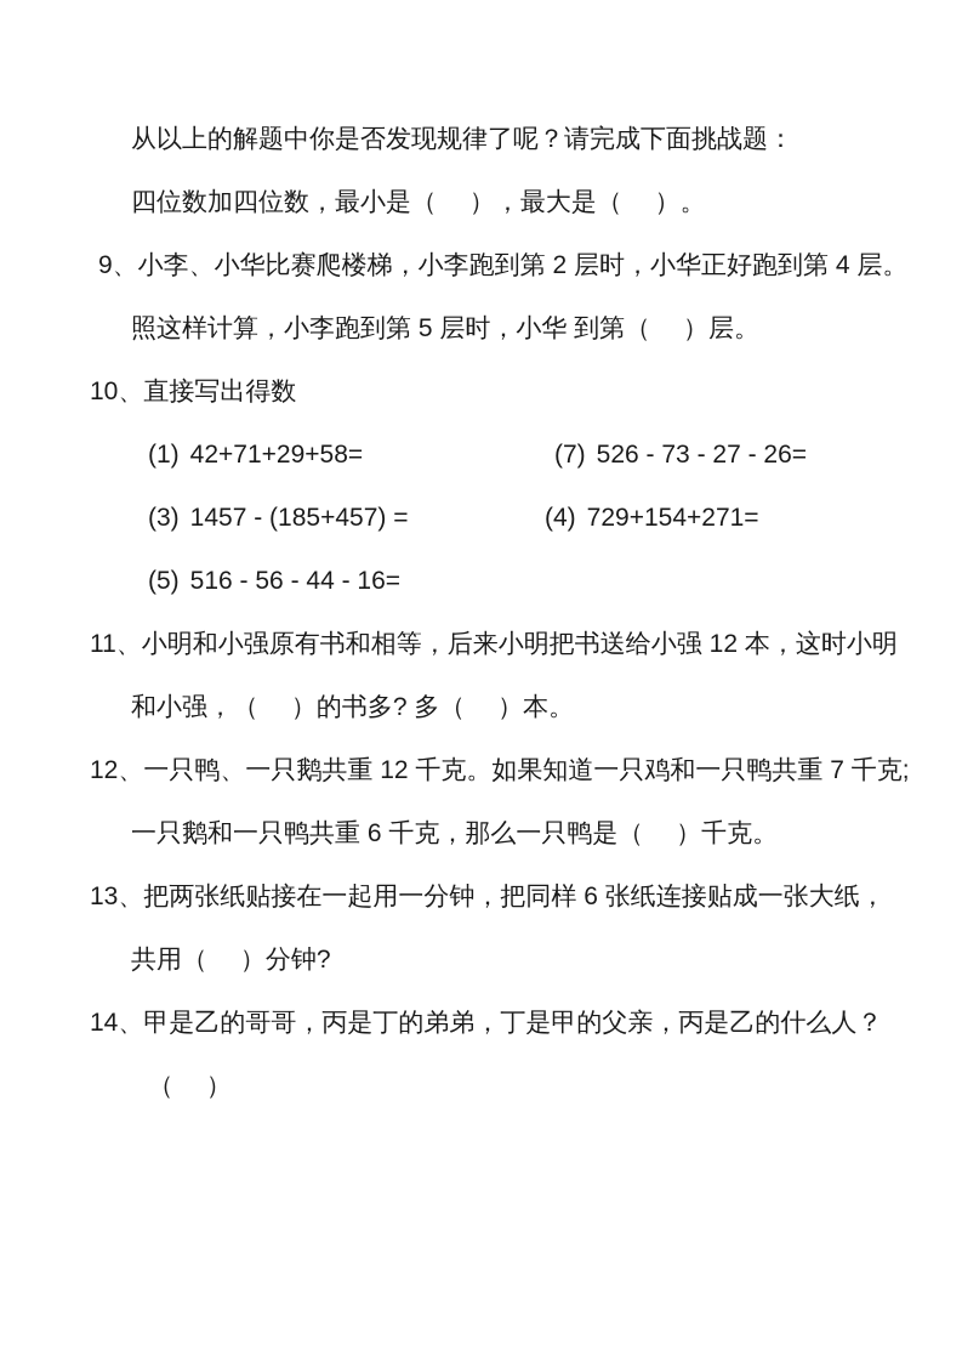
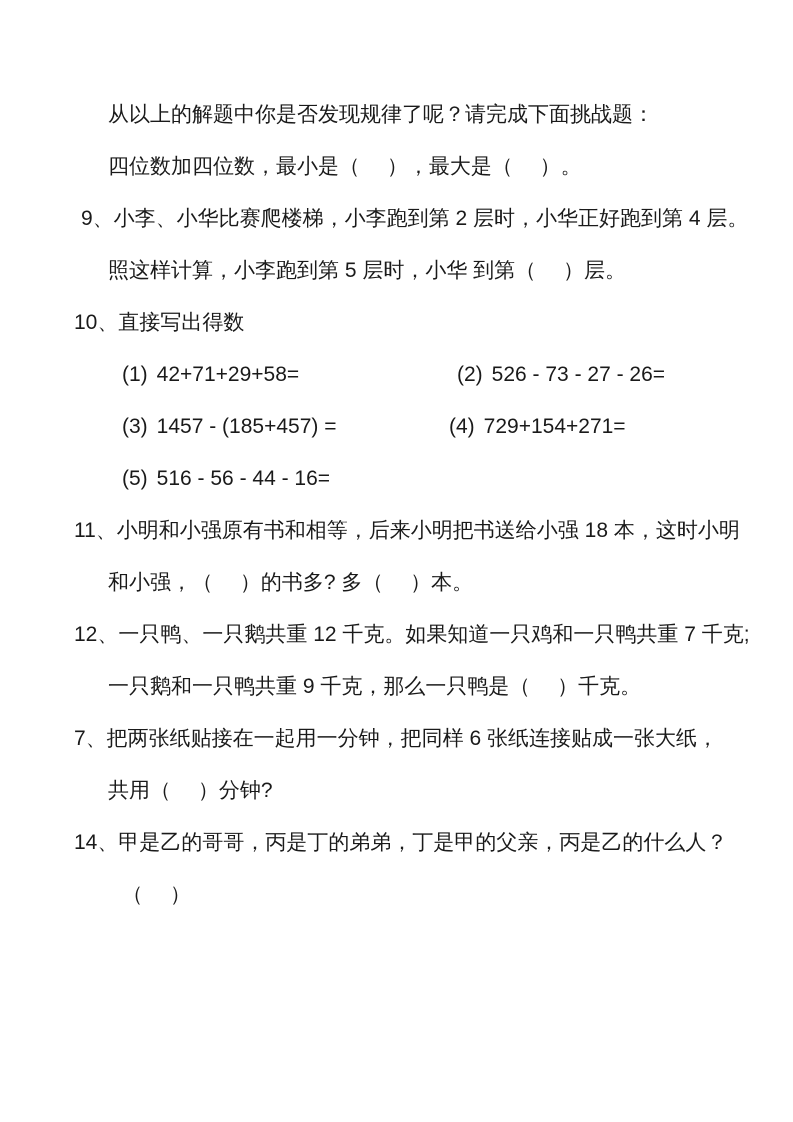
  从以上的解题中你是否发现规律了呢？请完成下面挑战题：
  四位数加四位数，最小是（ ），最大是（ ）。
  9、小李、小华比赛爬楼梯，小李跑到第 2 层时，小华正好跑到第 4 层。
  照这样计算，小李跑到第 5 层时，小华 到第（ ）层。
  10、直接写出得数
  (1) 42+71+29+58=
- (7) 526 - 73 - 27 - 26=
+ (2) 526 - 73 - 27 - 26=
  (3) 1457 - (185+457) =
  (4) 729+154+271=
  (5) 516 - 56 - 44 - 16=
- 11、小明和小强原有书和相等，后来小明把书送给小强 12 本，这时小明
+ 11、小明和小强原有书和相等，后来小明把书送给小强 18 本，这时小明
  和小强，（ ）的书多? 多（ ）本。
  12、一只鸭、一只鹅共重 12 千克。如果知道一只鸡和一只鸭共重 7 千克;
- 一只鹅和一只鸭共重 6 千克，那么一只鸭是（ ）千克。
+ 一只鹅和一只鸭共重 9 千克，那么一只鸭是（ ）千克。
- 13、把两张纸贴接在一起用一分钟，把同样 6 张纸连接贴成一张大纸，
+ 7、把两张纸贴接在一起用一分钟，把同样 6 张纸连接贴成一张大纸，
  共用（ ）分钟?
  14、甲是乙的哥哥，丙是丁的弟弟，丁是甲的父亲，丙是乙的什么人？
  （ ）
